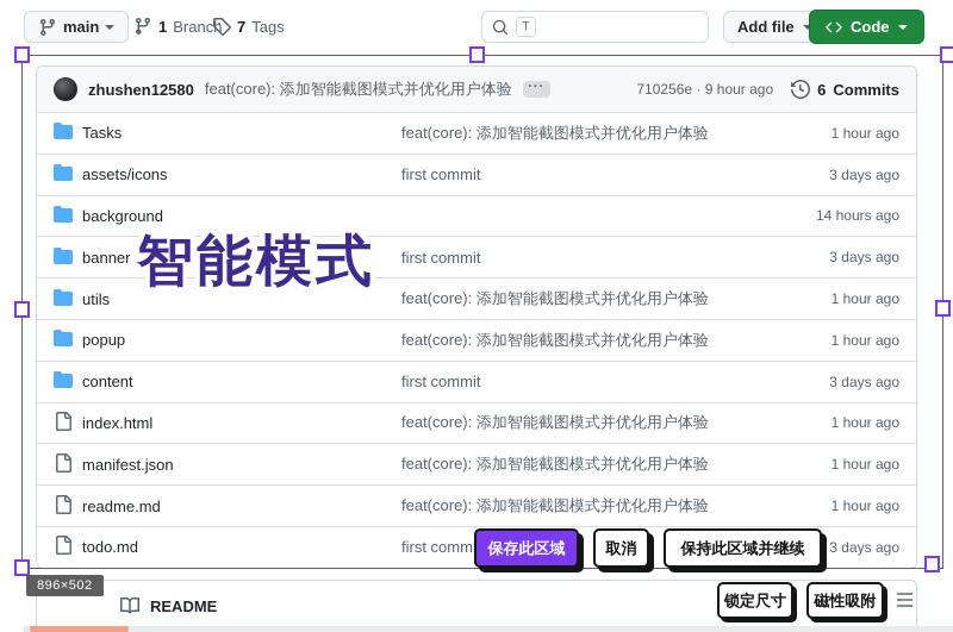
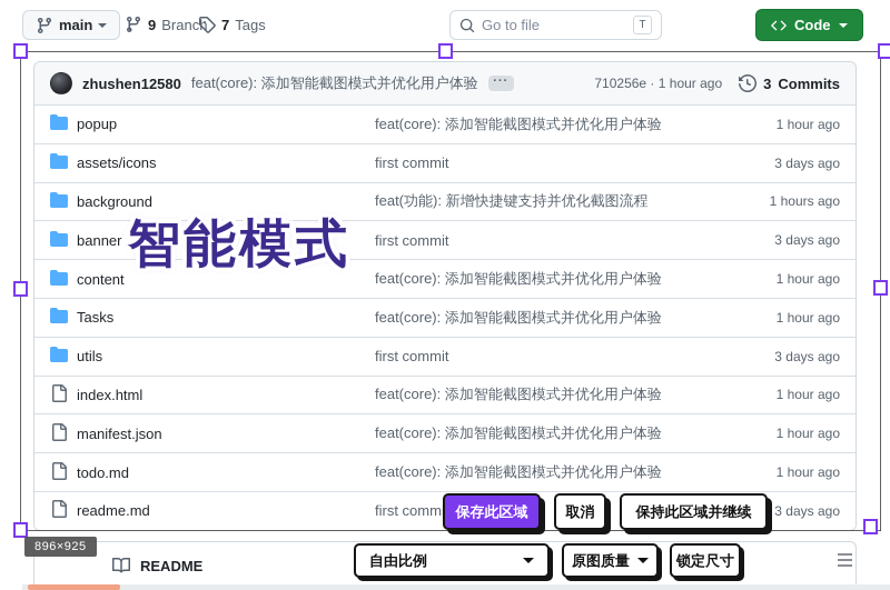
  main
- 1
+ 9
  Branch
  7
  Tags
+ Go to file
  T
- Add file
  Code
  zhushen12580
  feat(core): 添加智能截图模式并优化用户体验
  ···
- 710256e · 9 hour ago
+ 710256e · 1 hour ago
- 6
+ 3
  Commits
- Tasks
+ popup
  feat(core): 添加智能截图模式并优化用户体验
  1 hour ago
  assets/icons
  first commit
  3 days ago
  background
+ feat(功能): 新增快捷键支持并优化截图流程
- 14 hours ago
+ 1 hours ago
  banner
  first commit
  3 days ago
- utils
+ content
  feat(core): 添加智能截图模式并优化用户体验
  1 hour ago
- popup
+ Tasks
  feat(core): 添加智能截图模式并优化用户体验
  1 hour ago
- content
+ utils
  first commit
  3 days ago
  index.html
  feat(core): 添加智能截图模式并优化用户体验
  1 hour ago
  manifest.json
  feat(core): 添加智能截图模式并优化用户体验
  1 hour ago
- readme.md
+ todo.md
  feat(core): 添加智能截图模式并优化用户体验
  1 hour ago
- todo.md
+ readme.md
  first comm
  3 days ago
  README
  智能模式
- 896×502
+ 896×925
  保存此区域
  取消
  保持此区域并继续
+ 自由比例
+ 原图质量
  锁定尺寸
- 磁性吸附
